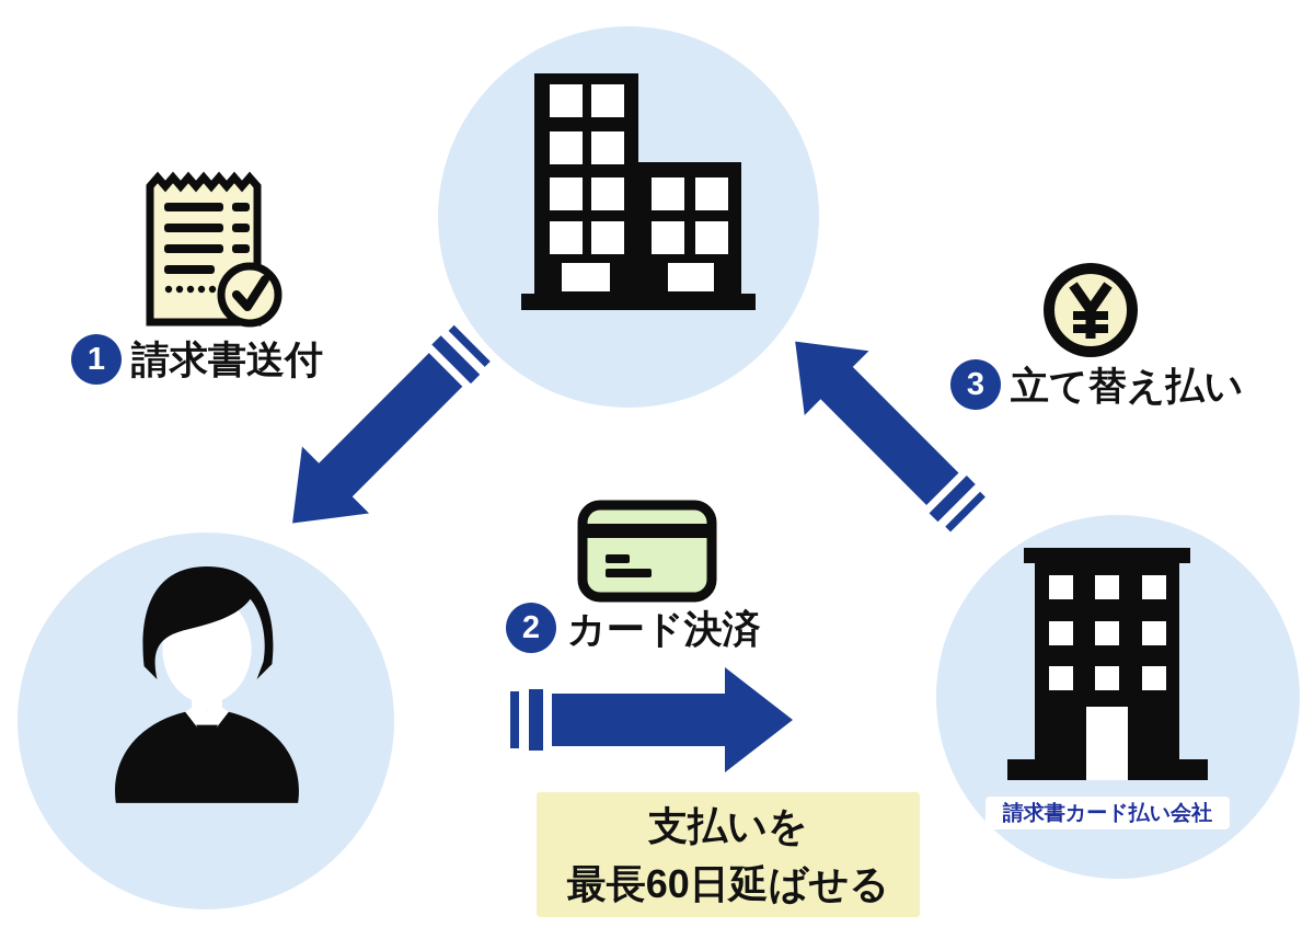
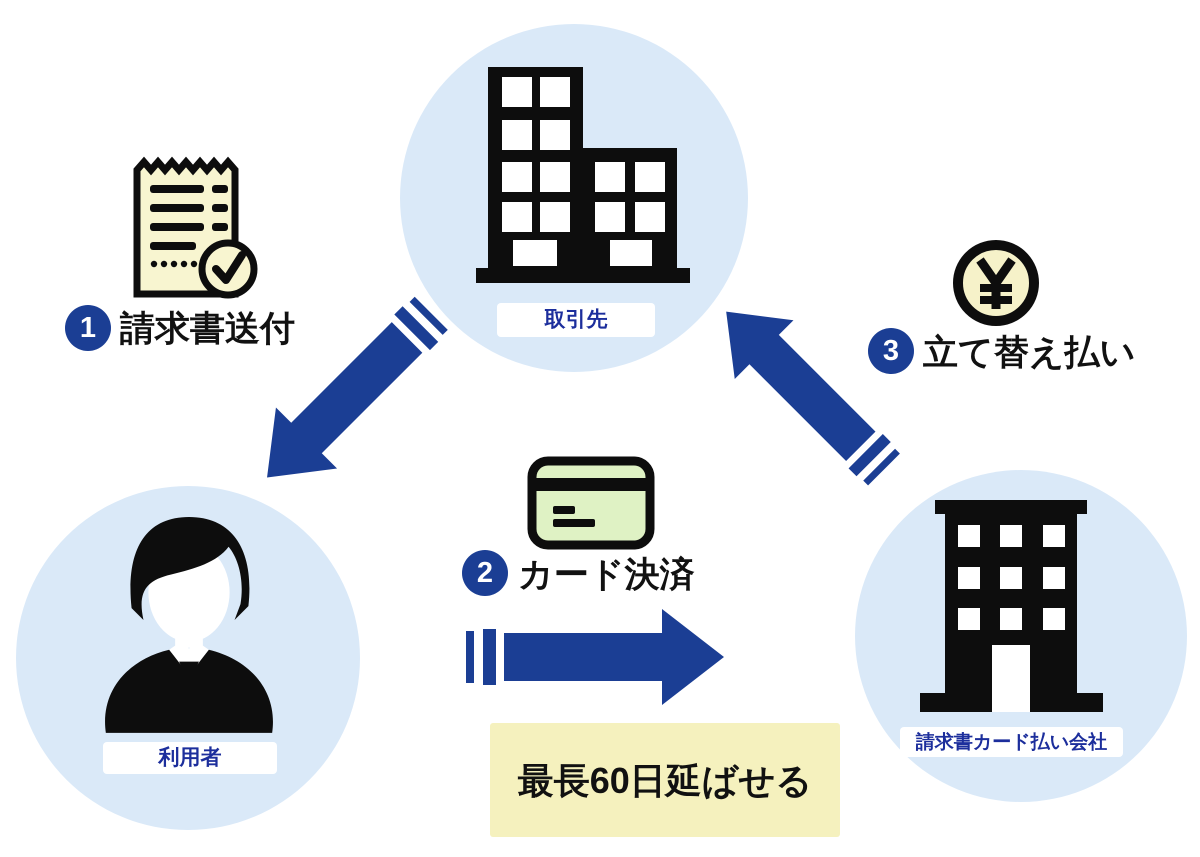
+ 取引先
+ 利用者
  請求書カード払い会社
  1
  請求書送付
  2
  カード決済
  3
  立て替え払い
- 支払いを
  最長60日延ばせる
